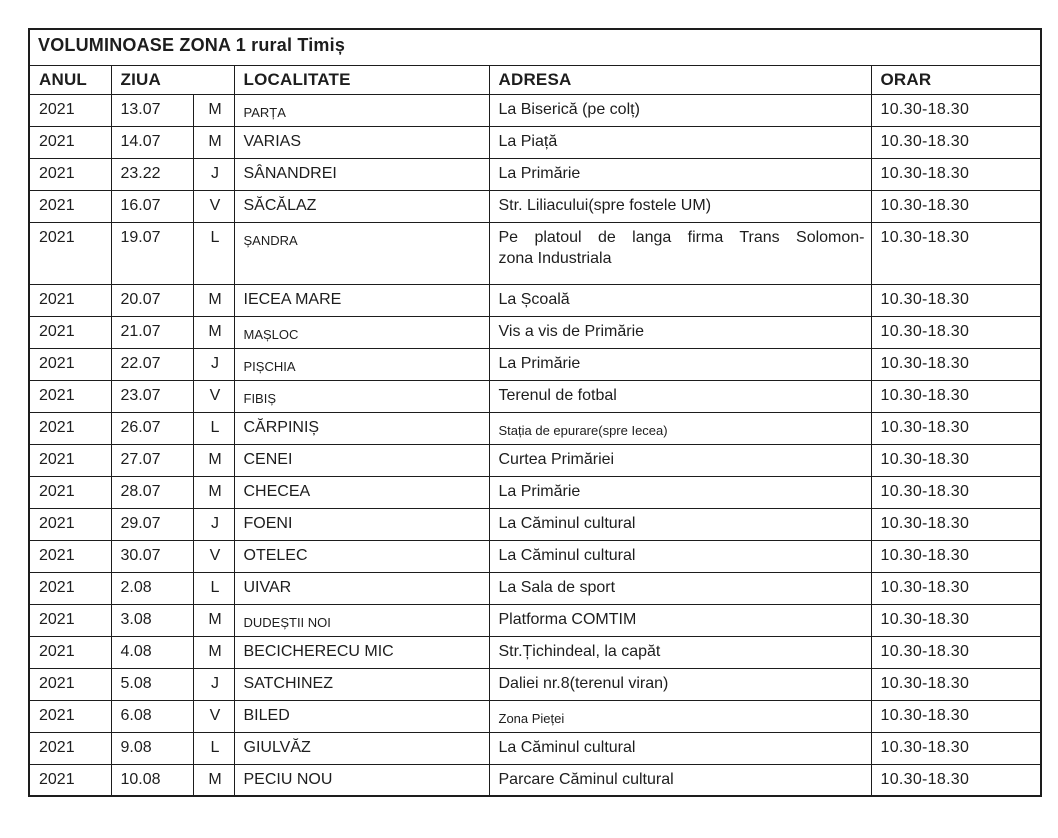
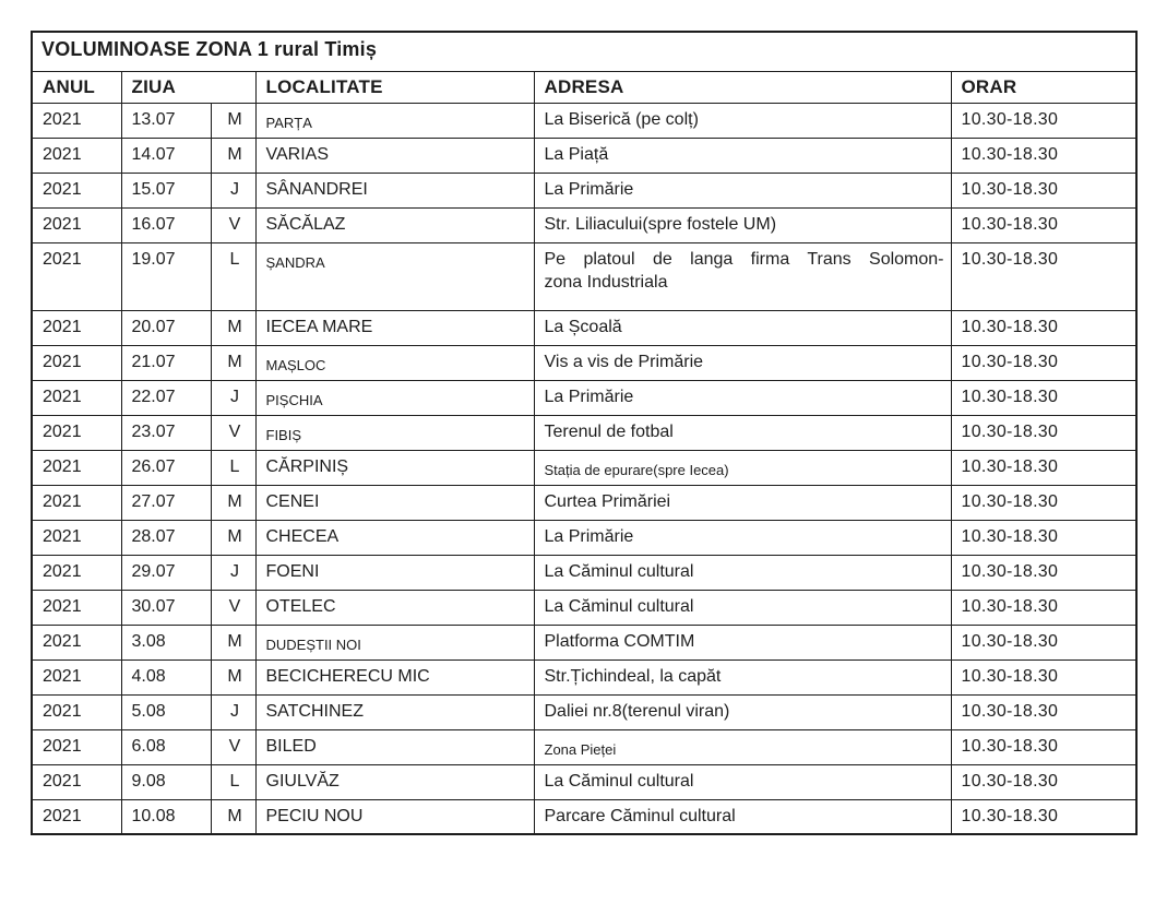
  VOLUMINOASE ZONA 1 rural Timiș
  ANUL	ZIUA	LOCALITATE	ADRESA	ORAR
  2021	13.07	M	PARȚA	La Biserică (pe colț)	10.30-18.30
  2021	14.07	M	VARIAS	La Piață	10.30-18.30
- 2021	23.22	J	SÂNANDREI	La Primărie	10.30-18.30
+ 2021	15.07	J	SÂNANDREI	La Primărie	10.30-18.30
  2021	16.07	V	SĂCĂLAZ	Str. Liliacului(spre fostele UM)	10.30-18.30
  2021	19.07	L	ȘANDRA	Pe platoul de langa firma Trans Solomon-zona Industriala	10.30-18.30
  2021	20.07	M	IECEA MARE	La Școală	10.30-18.30
  2021	21.07	M	MAȘLOC	Vis a vis de Primărie	10.30-18.30
  2021	22.07	J	PIȘCHIA	La Primărie	10.30-18.30
  2021	23.07	V	FIBIȘ	Terenul de fotbal	10.30-18.30
  2021	26.07	L	CĂRPINIȘ	Stația de epurare(spre Iecea)	10.30-18.30
  2021	27.07	M	CENEI	Curtea Primăriei	10.30-18.30
  2021	28.07	M	CHECEA	La Primărie	10.30-18.30
  2021	29.07	J	FOENI	La Căminul cultural	10.30-18.30
  2021	30.07	V	OTELEC	La Căminul cultural	10.30-18.30
- 2021	2.08	L	UIVAR	La Sala de sport	10.30-18.30
  2021	3.08	M	DUDEȘTII NOI	Platforma COMTIM	10.30-18.30
  2021	4.08	M	BECICHERECU MIC	Str.Țichindeal, la capăt	10.30-18.30
  2021	5.08	J	SATCHINEZ	Daliei nr.8(terenul viran)	10.30-18.30
  2021	6.08	V	BILED	Zona Pieței	10.30-18.30
  2021	9.08	L	GIULVĂZ	La Căminul cultural	10.30-18.30
  2021	10.08	M	PECIU NOU	Parcare Căminul cultural	10.30-18.30
